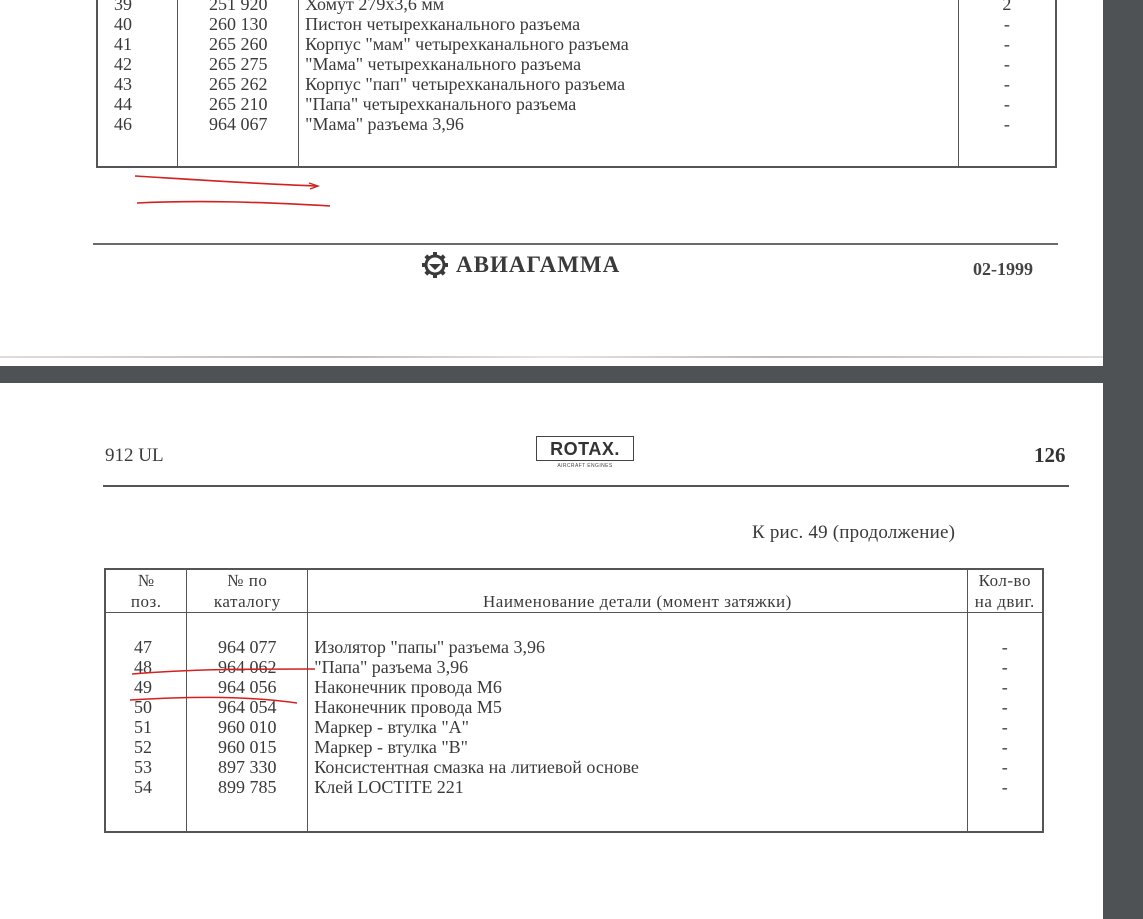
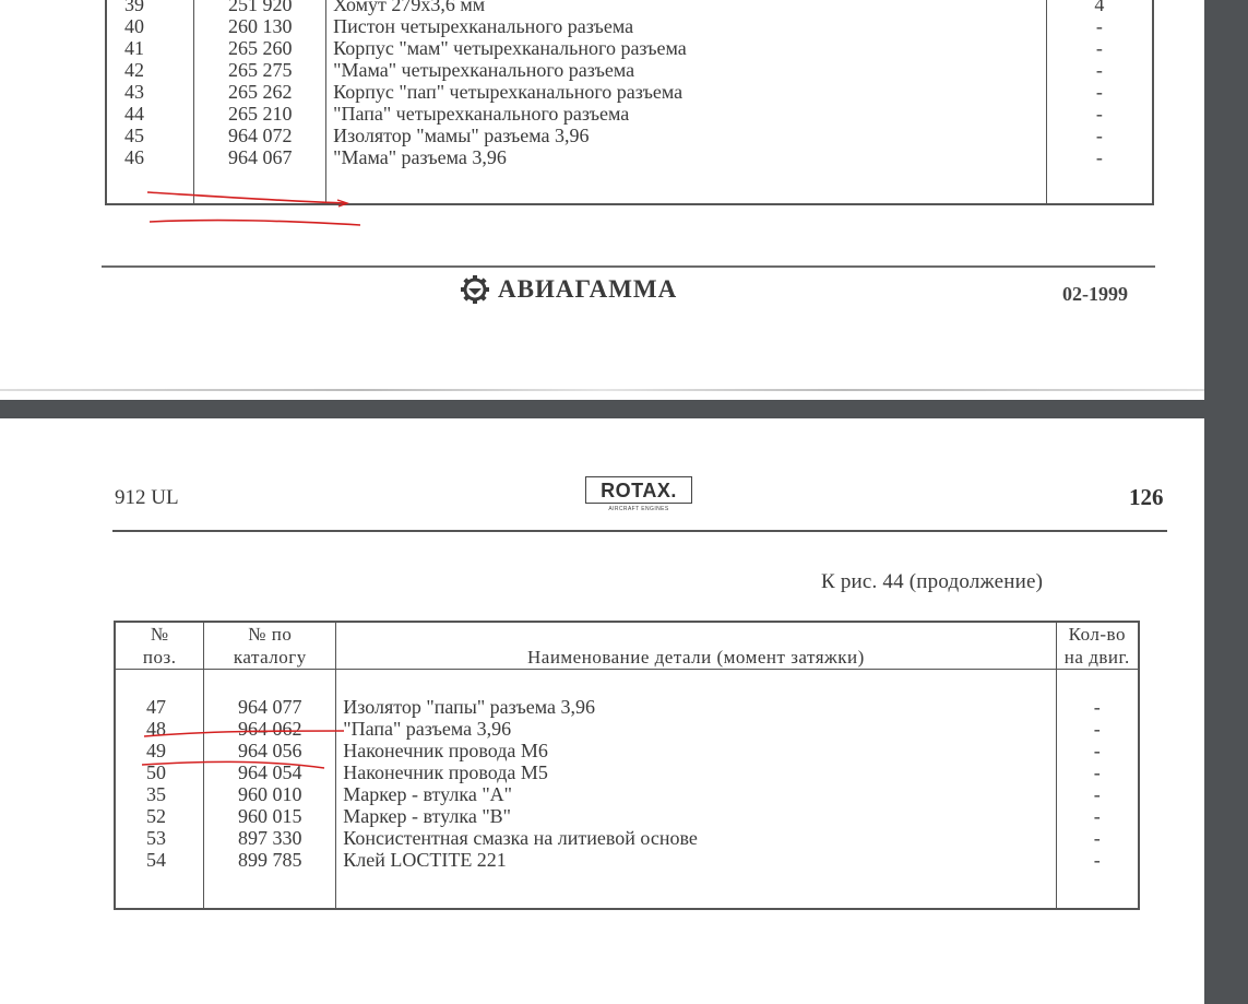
- 39	251 920	Хомут 279x3,6 мм	2
+ 39	251 920	Хомут 279x3,6 мм	4
  40	260 130	Пистон четырехканального разъема	-
  41	265 260	Корпус "мам" четырехканального разъема	-
  42	265 275	"Мама" четырехканального разъема	-
  43	265 262	Корпус "пап" четырехканального разъема	-
  44	265 210	"Папа" четырехканального разъема	-
+ 45	964 072	Изолятор "мамы" разъема 3,96	-
  46	964 067	"Мама" разъема 3,96	-
  АВИАГАММА
  02-1999
  912 UL
  ROTAX.
  126
- К рис. 49 (продолжение)
+ К рис. 44 (продолжение)
  №поз.	№ покаталогу	Наименование детали (момент затяжки)	Кол-вона двиг.
  47	964 077	Изолятор "папы" разъема 3,96	-
  48	964 062	"Папа" разъема 3,96	-
  49	964 056	Наконечник провода М6	-
  50	964 054	Наконечник провода М5	-
- 51	960 010	Маркер - втулка "А"	-
+ 35	960 010	Маркер - втулка "А"	-
  52	960 015	Маркер - втулка "В"	-
  53	897 330	Консистентная смазка на литиевой основе	-
  54	899 785	Клей LOCTITE 221	-
